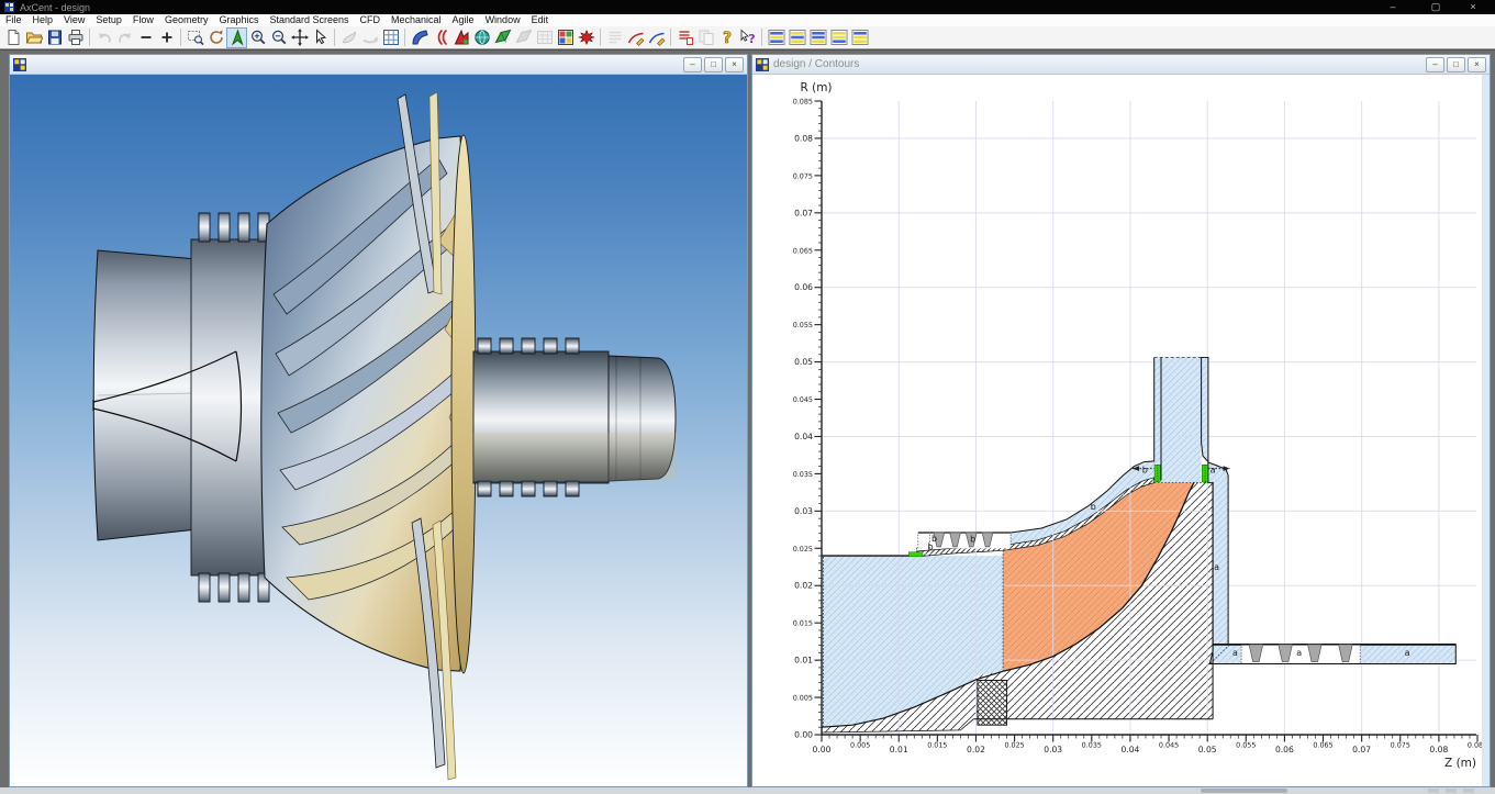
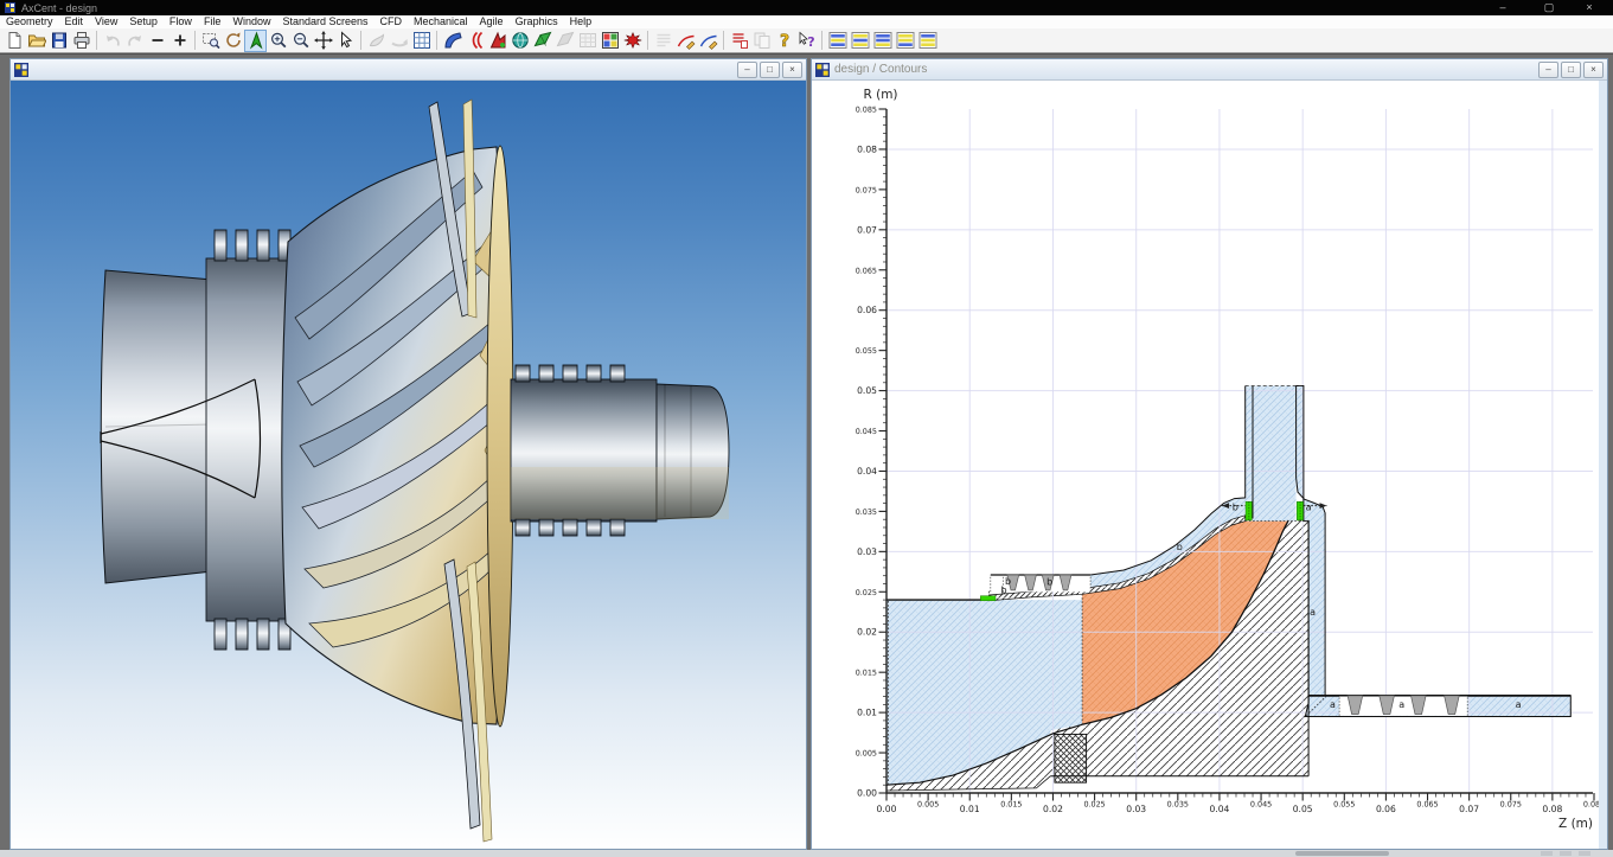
  AxCent - design
  –
  ▢
  ×
- File
+ Geometry
- Help
+ Edit
  View
  Setup
  Flow
- Geometry
+ File
- Graphics
+ Window
  Standard Screens
  CFD
  Mechanical
  Agile
- Window
+ Graphics
- Edit
+ Help
  ?
  ?
  –
  □
  ×
  design / Contours
  –
  □
  ×
  b
  b
  b
  b
  b
  a
  a
  a
  a
  a
  0.00
  0.00
  0.005
  0.005
  0.01
  0.01
  0.015
  0.015
  0.02
  0.02
  0.025
  0.025
  0.03
  0.03
  0.035
  0.035
  0.04
  0.04
  0.045
  0.045
  0.05
  0.05
  0.055
  0.055
  0.06
  0.06
  0.065
  0.065
  0.07
  0.07
  0.075
  0.075
  0.08
  0.08
  0.085
  0.08
  R (m)
  Z (m)
